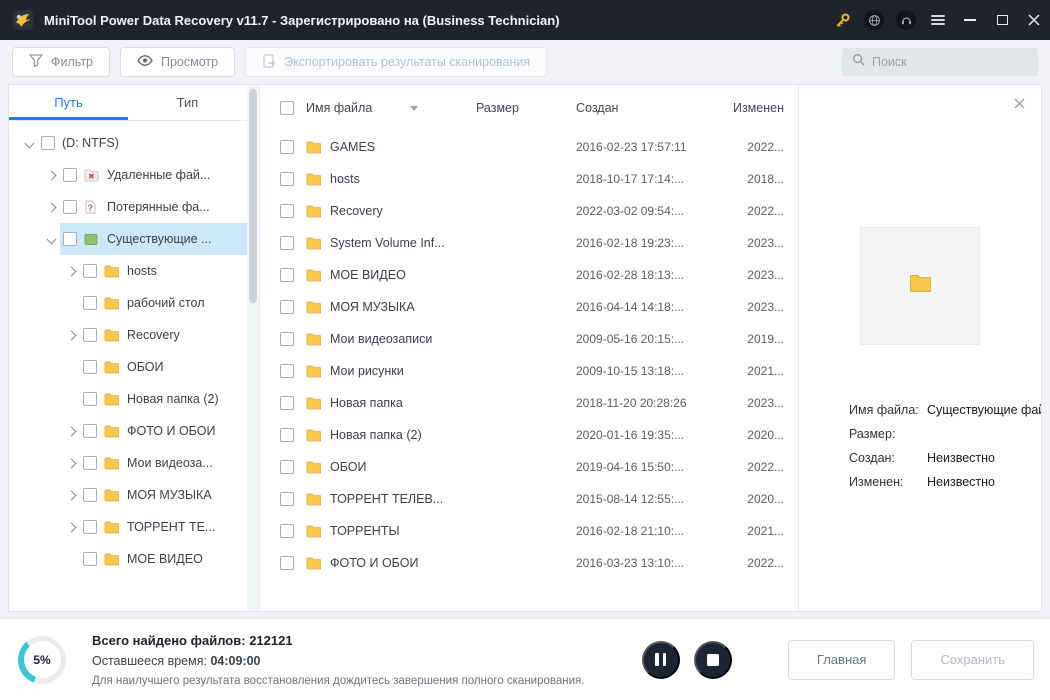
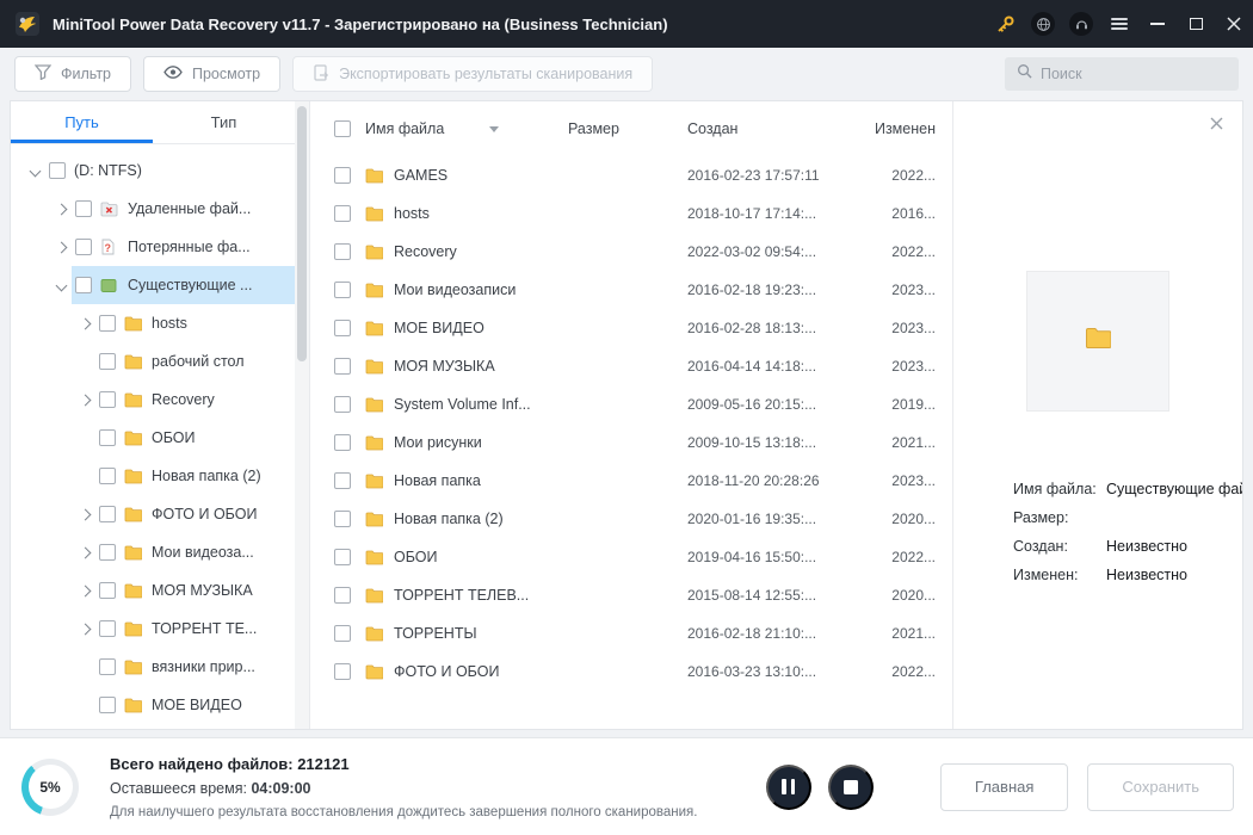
  MiniTool Power Data Recovery v11.7 - Зарегистрировано на (Business Technician)
  Фильтр
  Просмотр
  Экспортировать результаты сканирования
  Поиск
  Путь
  Тип
  (D: NTFS)
  Удаленные фай...
  ?
  Потерянные фа...
  Существующие ...
  hosts
  рабочий стол
  Recovery
  ОБОИ
  Новая папка (2)
  ФОТО И ОБОИ
  Мои видеоза...
  МОЯ МУЗЫКА
  ТОРРЕНТ ТЕ...
+ вязники прир...
  МОЕ ВИДЕО
  Имя файла
  Размер
  Создан
  Изменен
  GAMES
  2016-02-23 17:57:11
  2022...
  hosts
  2018-10-17 17:14:...
- 2018...
+ 2016...
  Recovery
  2022-03-02 09:54:...
  2022...
- System Volume Inf...
+ Мои видеозаписи
  2016-02-18 19:23:...
  2023...
  МОЕ ВИДЕО
  2016-02-28 18:13:...
  2023...
  МОЯ МУЗЫКА
  2016-04-14 14:18:...
  2023...
- Мои видеозаписи
+ System Volume Inf...
  2009-05-16 20:15:...
  2019...
  Мои рисунки
  2009-10-15 13:18:...
  2021...
  Новая папка
  2018-11-20 20:28:26
  2023...
  Новая папка (2)
  2020-01-16 19:35:...
  2020...
  ОБОИ
  2019-04-16 15:50:...
  2022...
  ТОРРЕНТ ТЕЛЕВ...
  2015-08-14 12:55:...
  2020...
  ТОРРЕНТЫ
  2016-02-18 21:10:...
  2021...
  ФОТО И ОБОИ
  2016-03-23 13:10:...
  2022...
  Имя файла:
  Существующие фа
  Размер:
  Создан:
  Неизвестно
  Изменен:
  Неизвестно
  5%
  Всего найдено файлов: 212121
  Оставшееся время: 04:09:00
  Для наилучшего результата восстановления дождитесь завершения полного сканирования.
  Главная
  Сохранить
